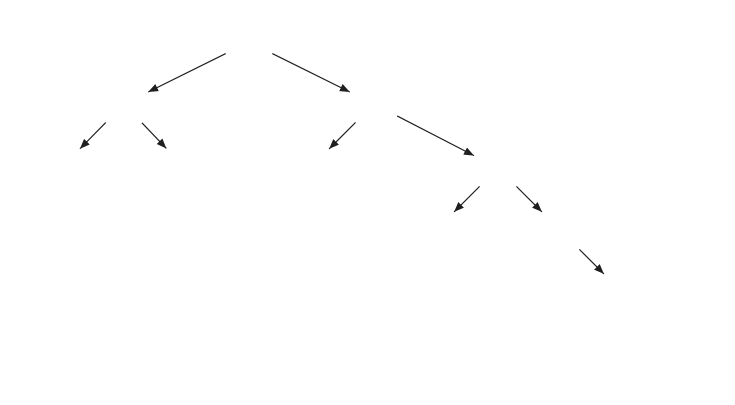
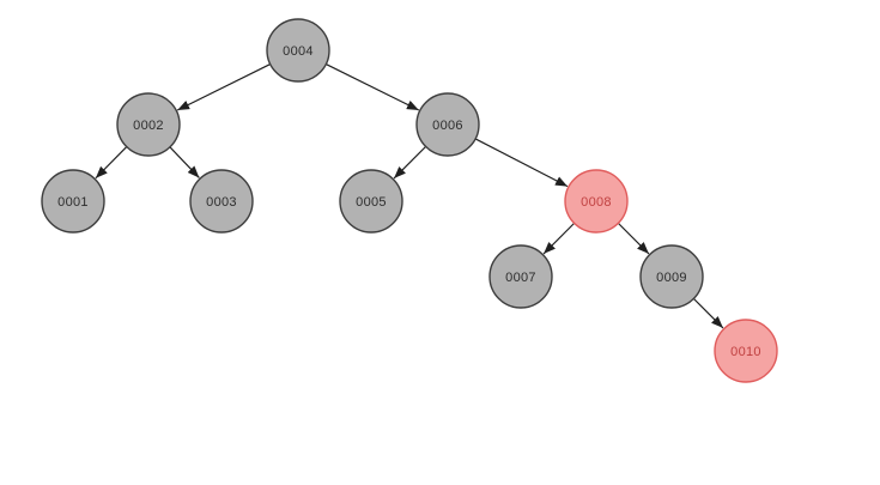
+ 0004
+ 0002
+ 0006
+ 0001
+ 0003
+ 0005
+ 0008
+ 0007
+ 0009
+ 0010
